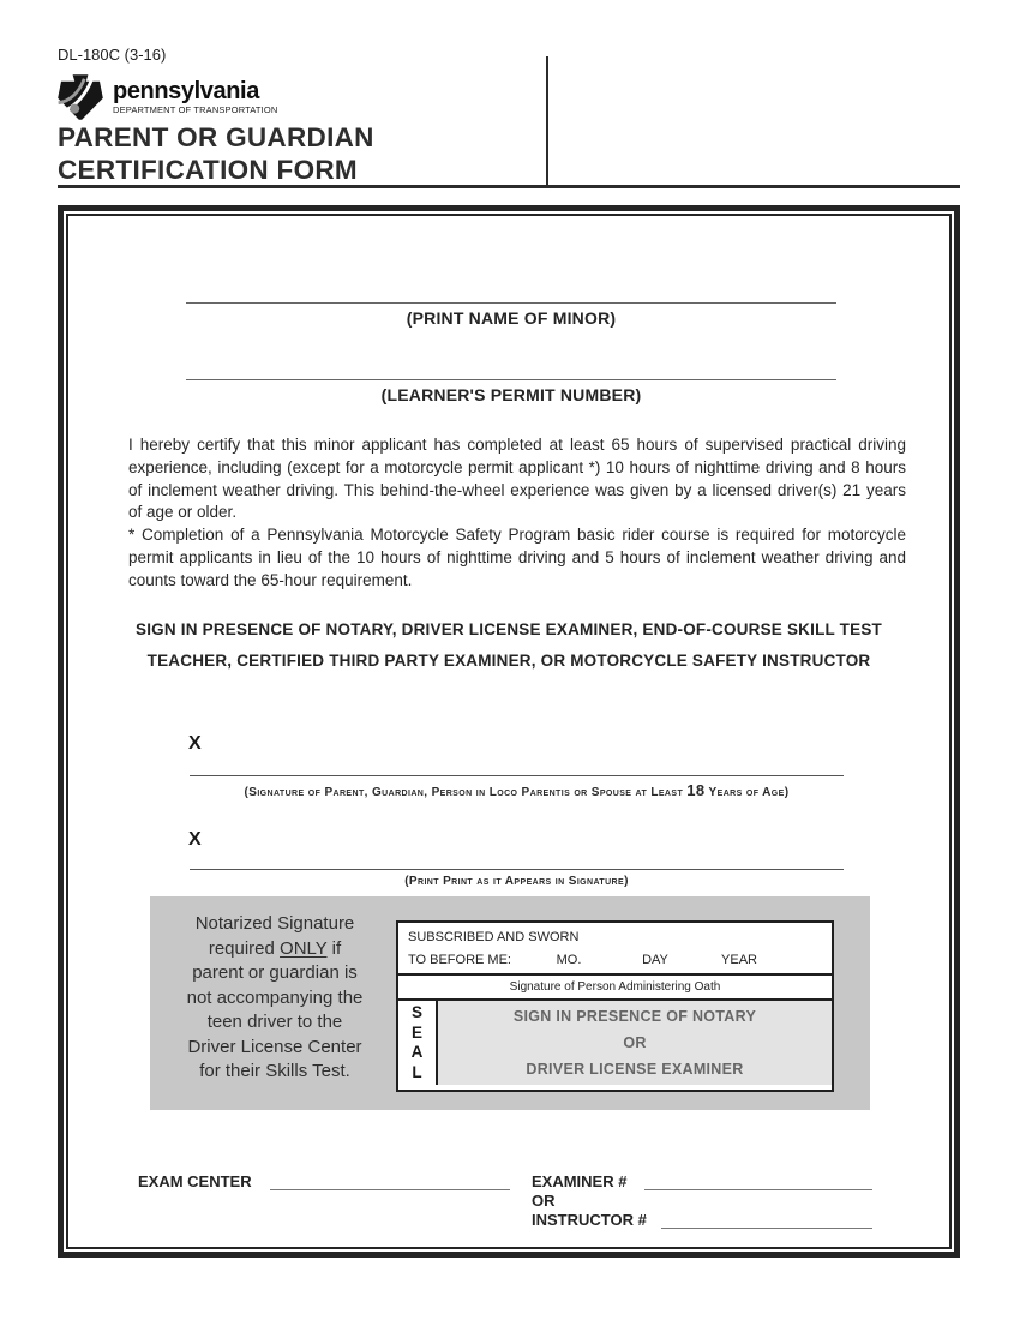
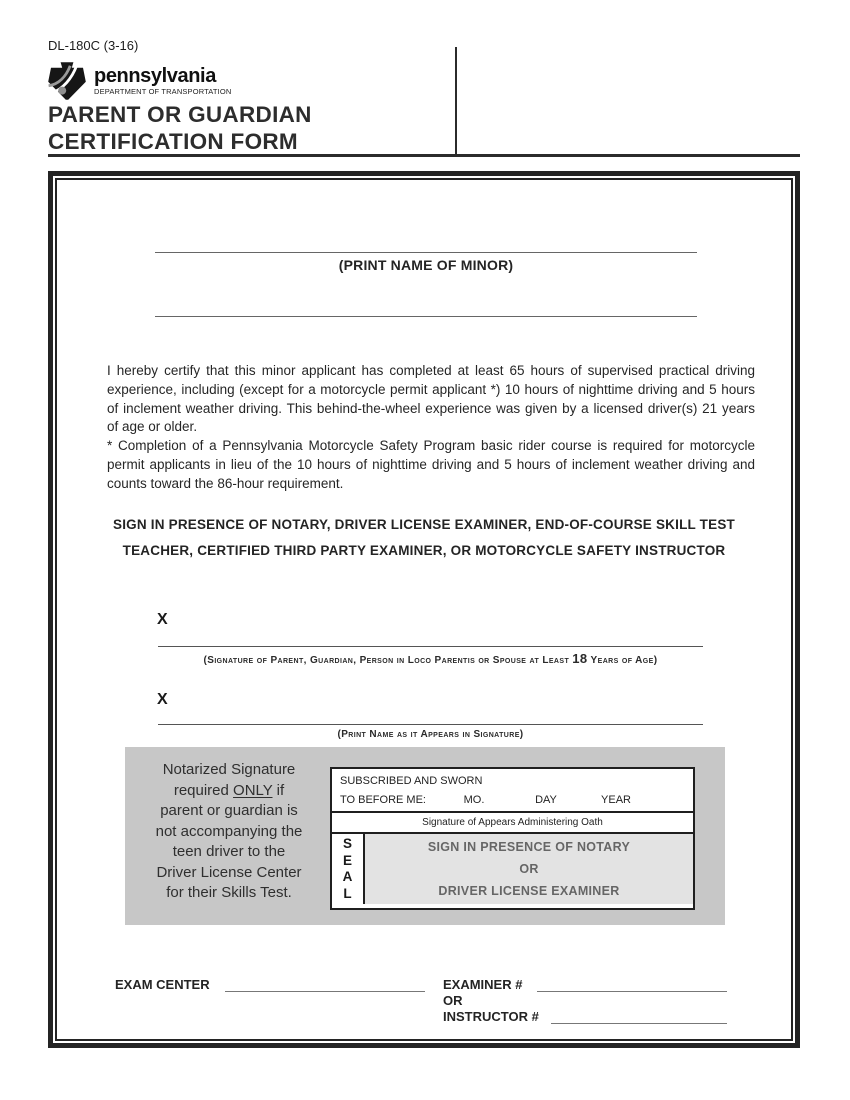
  DL-180C (3-16)
  pennsylvania
  DEPARTMENT OF TRANSPORTATION
  PARENT OR GUARDIAN
  CERTIFICATION FORM
  (PRINT NAME OF MINOR)
- (LEARNER'S PERMIT NUMBER)
- I hereby certify that this minor applicant has completed at least 65 hours of supervised practical driving experience, including (except for a motorcycle permit applicant *) 10 hours of nighttime driving and 8 hours of inclement weather driving. This behind-the-wheel experience was given by a licensed driver(s) 21 years of age or older.
+ I hereby certify that this minor applicant has completed at least 65 hours of supervised practical driving experience, including (except for a motorcycle permit applicant *) 10 hours of nighttime driving and 5 hours of inclement weather driving. This behind-the-wheel experience was given by a licensed driver(s) 21 years of age or older.
- * Completion of a Pennsylvania Motorcycle Safety Program basic rider course is required for motorcycle permit applicants in lieu of the 10 hours of nighttime driving and 5 hours of inclement weather driving and counts toward the 65-hour requirement.
+ * Completion of a Pennsylvania Motorcycle Safety Program basic rider course is required for motorcycle permit applicants in lieu of the 10 hours of nighttime driving and 5 hours of inclement weather driving and counts toward the 86-hour requirement.
  SIGN IN PRESENCE OF NOTARY, DRIVER LICENSE EXAMINER, END-OF-COURSE SKILL TEST
  TEACHER, CERTIFIED THIRD PARTY EXAMINER, OR MOTORCYCLE SAFETY INSTRUCTOR
  X
  (Signature of Parent, Guardian, Person in Loco Parentis or Spouse at Least 18 Years of Age)
  X
- (Print Print as it Appears in Signature)
+ (Print Name as it Appears in Signature)
  Notarized Signature
  required ONLY if
  parent or guardian is
  not accompanying the
  teen driver to the
  Driver License Center
  for their Skills Test.
  SUBSCRIBED AND SWORN
  TO BEFORE ME:
  MO.
  DAY
  YEAR
- Signature of Person Administering Oath
+ Signature of Appears Administering Oath
  S
  E
  A
  L
  SIGN IN PRESENCE OF NOTARY
  OR
  DRIVER LICENSE EXAMINER
  EXAM CENTER
  EXAMINER #
  OR
  INSTRUCTOR #
